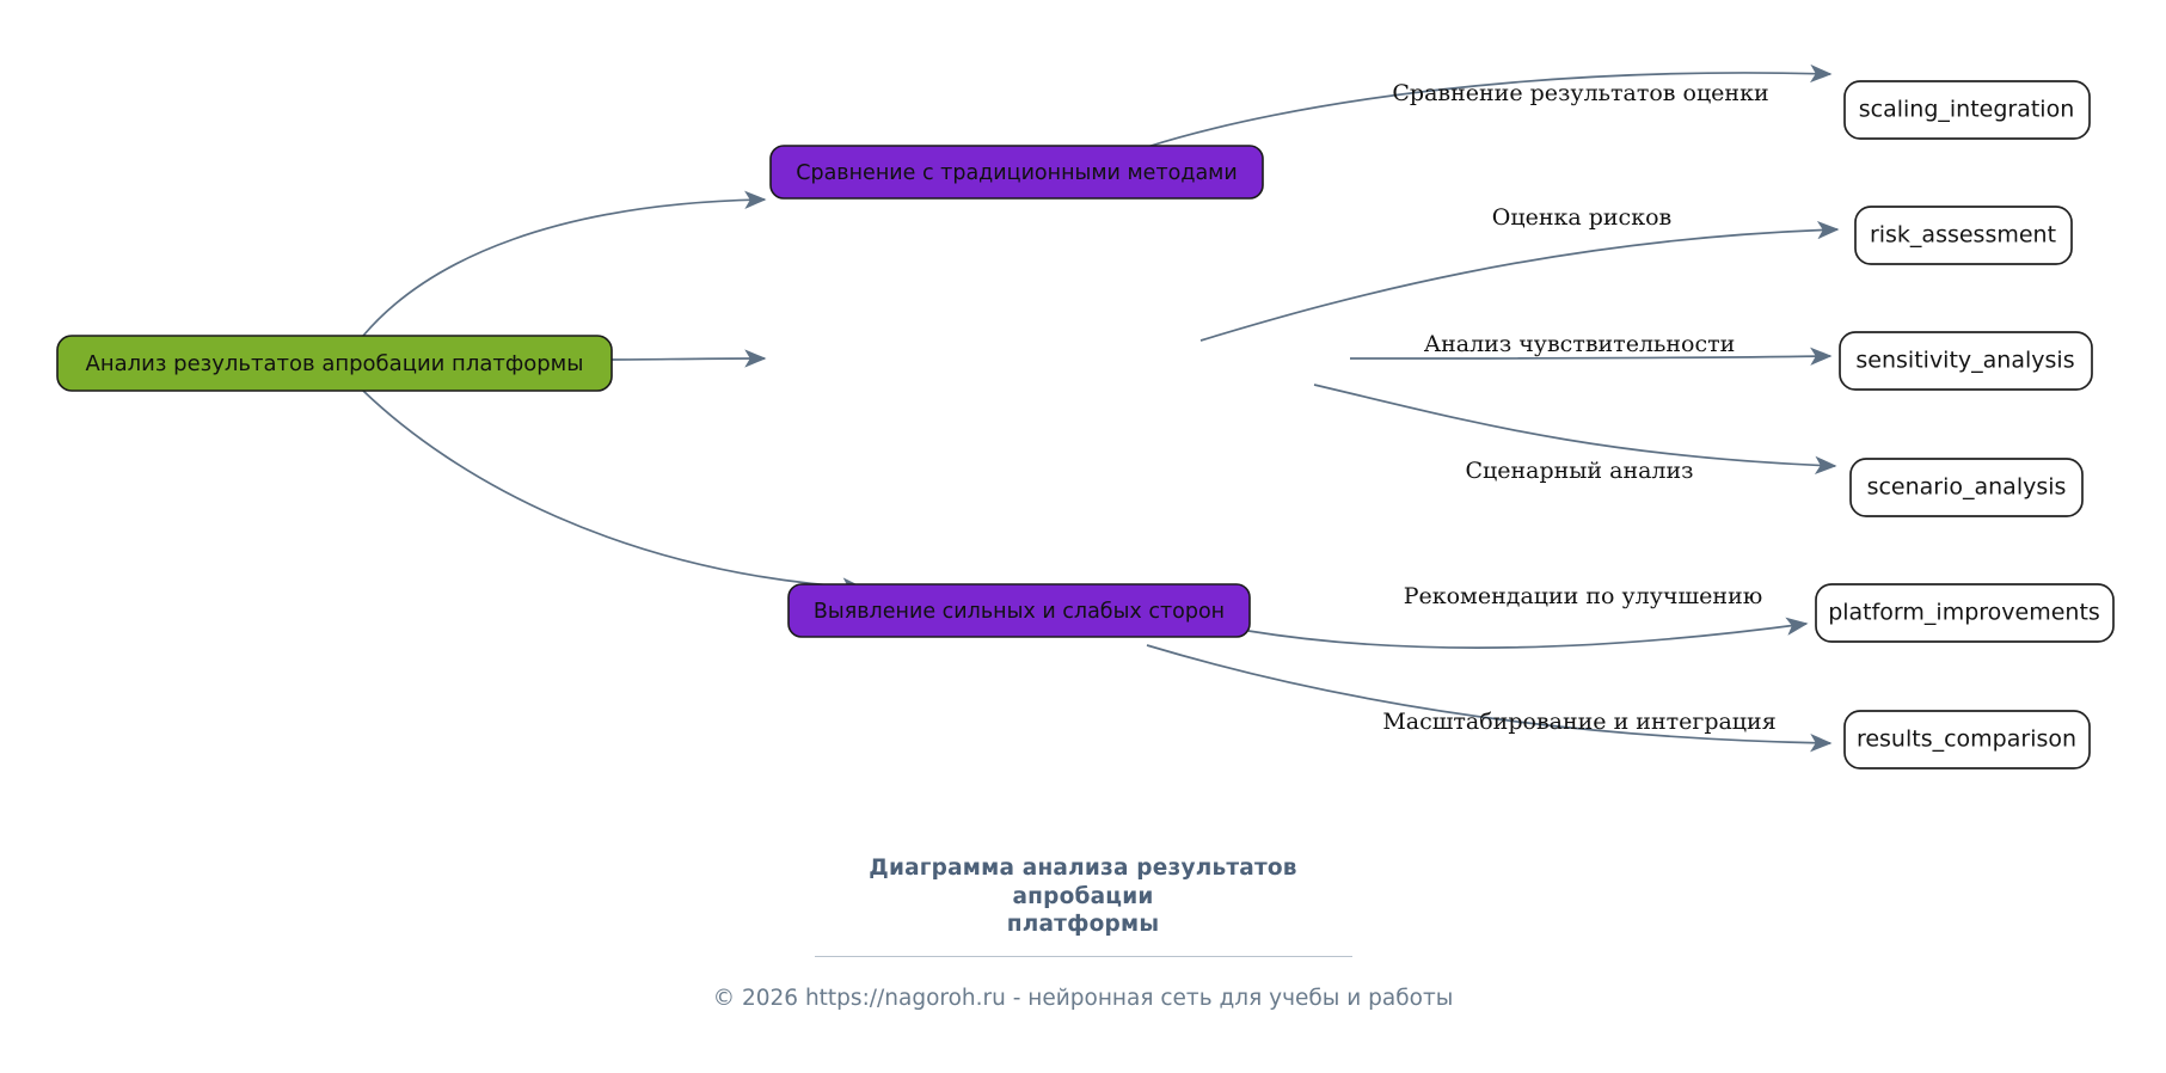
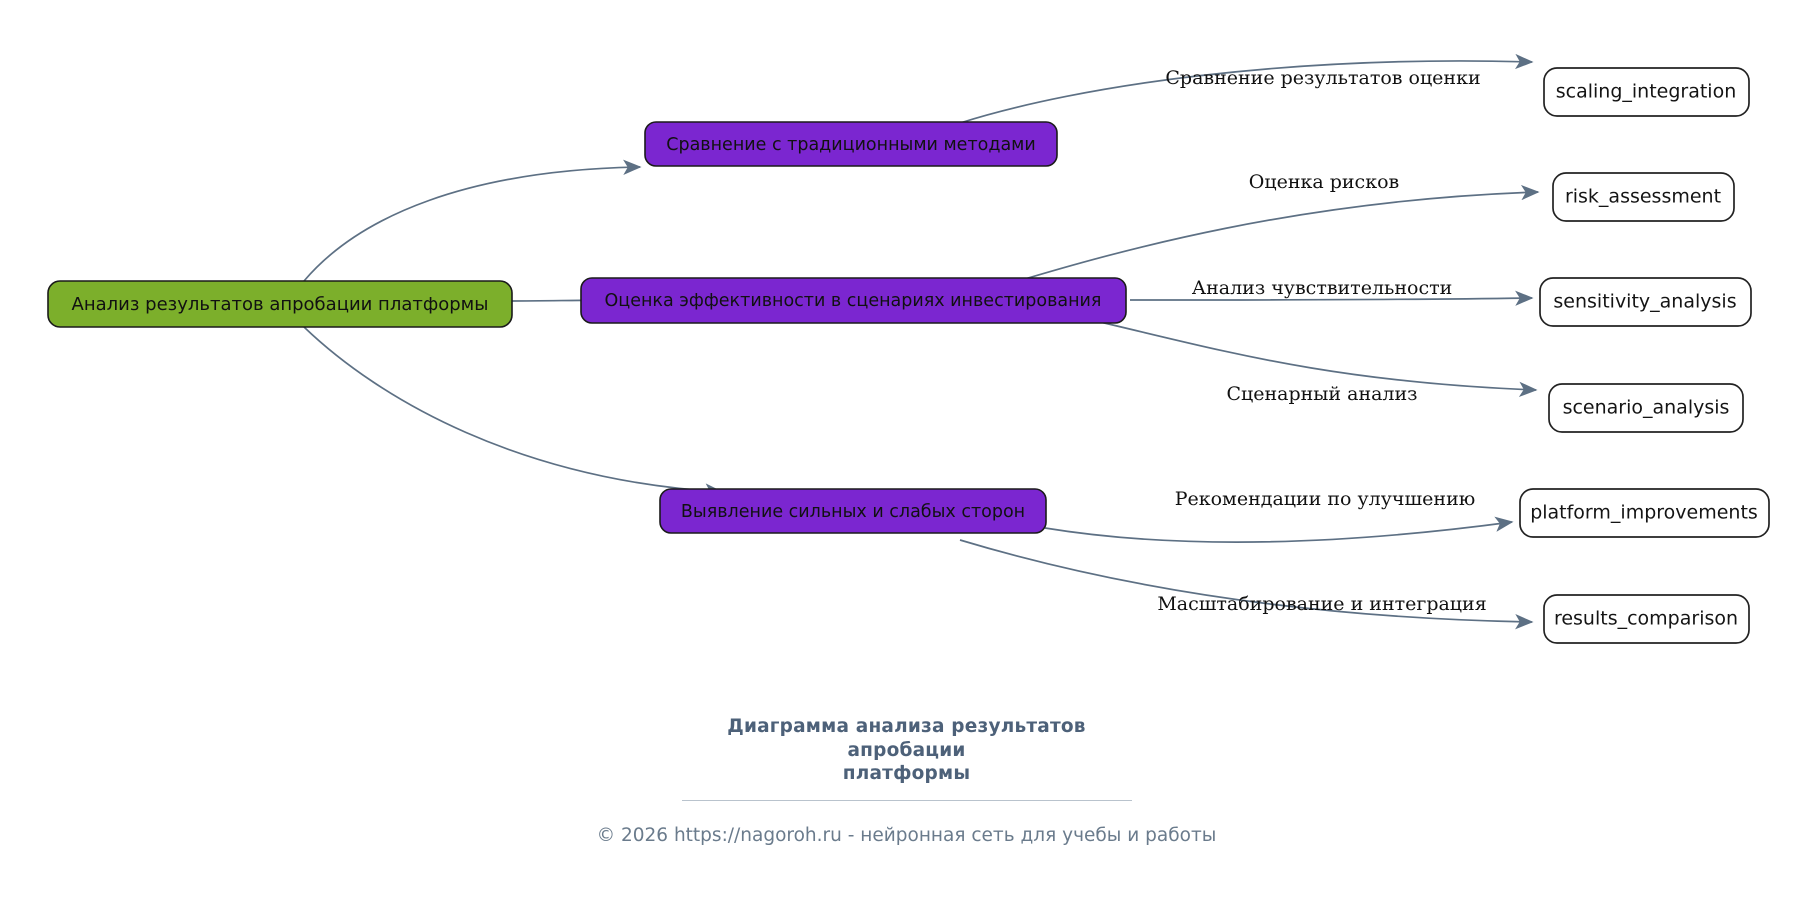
  Анализ результатов апробации платформы
  Сравнение с традиционными методами
+ Оценка эффективности в сценариях инвестирования
  Выявление сильных и слабых сторон
  scaling_integration
  risk_assessment
  sensitivity_analysis
  scenario_analysis
  platform_improvements
  results_comparison
  Сравнение результатов оценки
  Оценка рисков
  Анализ чувствительности
  Сценарный анализ
  Рекомендации по улучшению
  Масштабирование и интеграция
  Диаграмма анализа результатов апробации
  платформы
  © 2026 https://nagoroh.ru - нейронная сеть для учебы и работы
